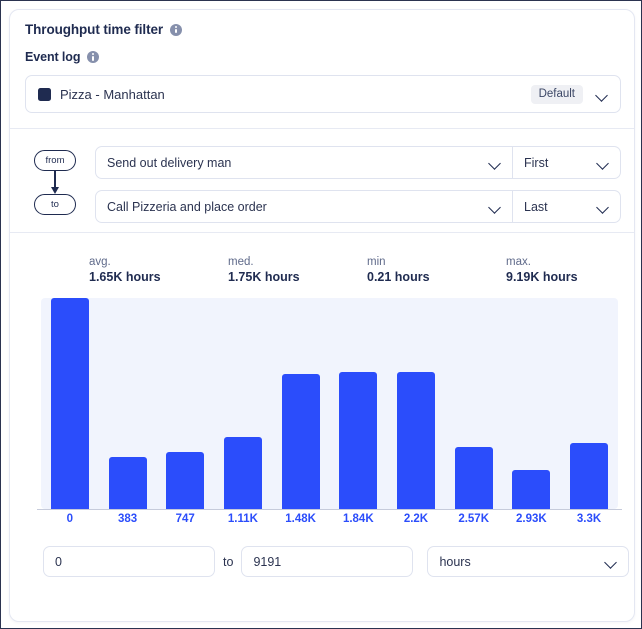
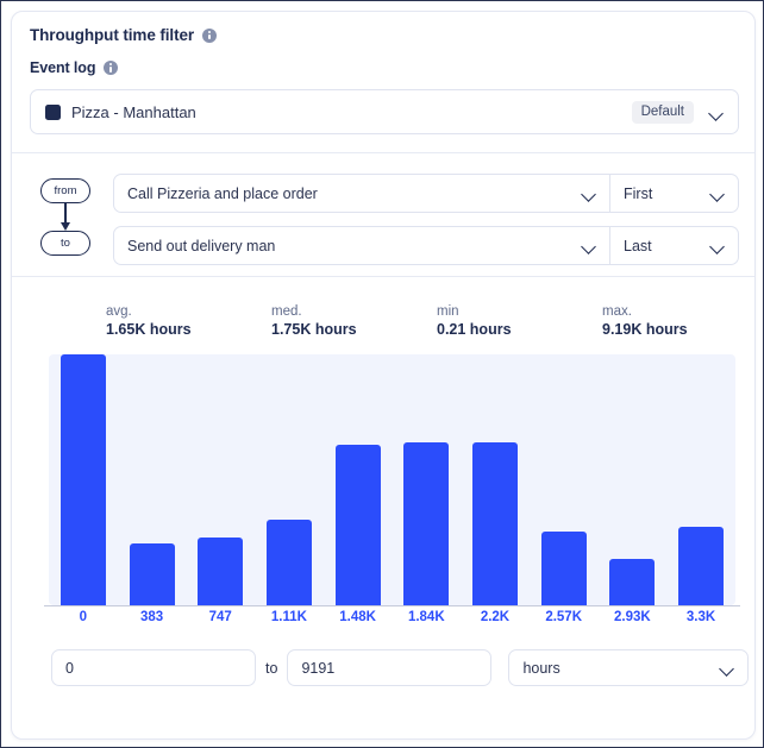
  Throughput time filter
  Event log
  Pizza - Manhattan
  Default
  from
  to
- Send out delivery man
+ Call Pizzeria and place order
  First
- Call Pizzeria and place order
+ Send out delivery man
  Last
  avg.
  1.65K hours
  med.
  1.75K hours
  min
  0.21 hours
  max.
  9.19K hours
  0
  383
  747
  1.11K
  1.48K
  1.84K
  2.2K
  2.57K
  2.93K
  3.3K
  0
  to
  9191
  hours
